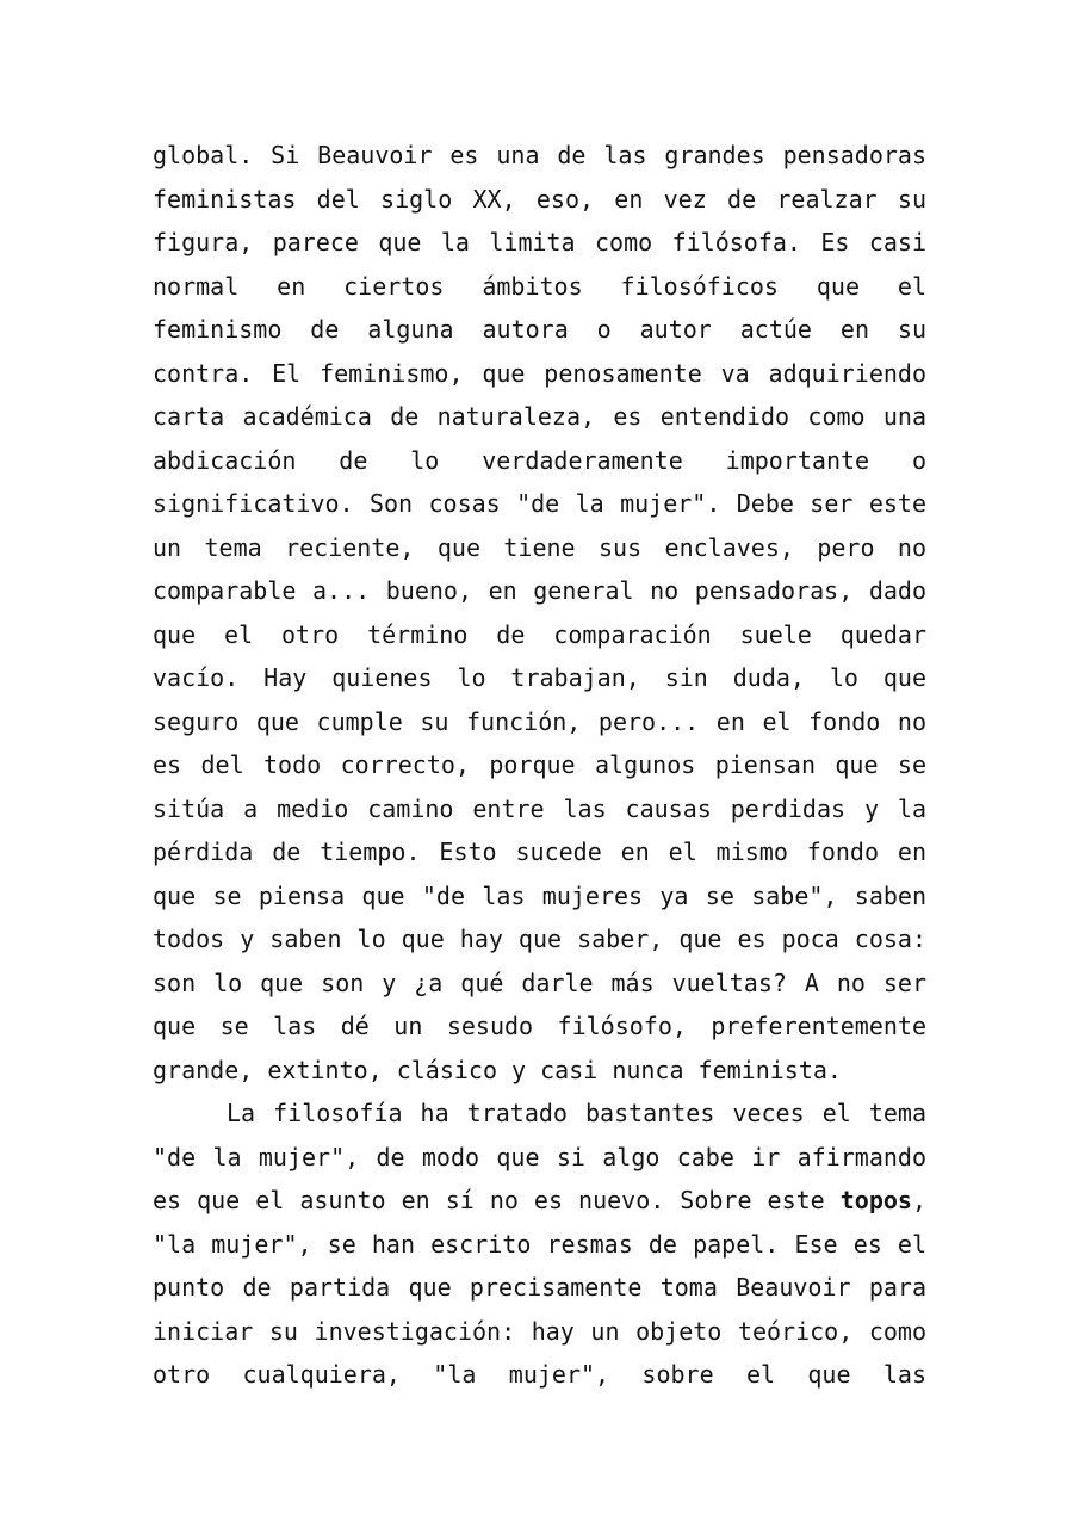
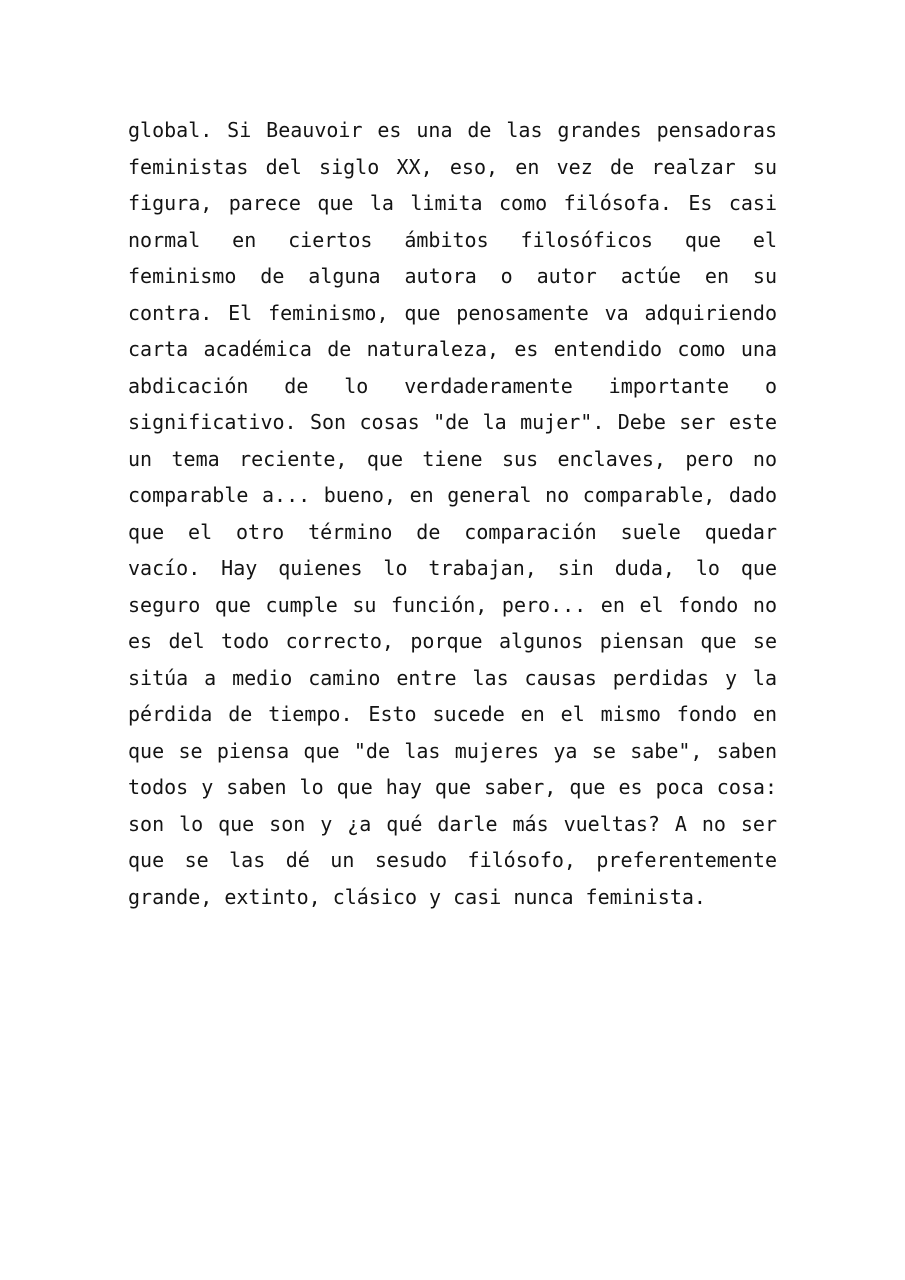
- global. Si Beauvoir es una de las grandes pensadoras feministas del siglo XX, eso, en vez de realzar su figura, parece que la limita como filósofa. Es casi normal en ciertos ámbitos filosóficos que el feminismo de alguna autora o autor actúe en su contra. El feminismo, que penosamente va adquiriendo carta académica de naturaleza, es entendido como una abdicación de lo verdaderamente importante o significativo. Son cosas "de la mujer". Debe ser este un tema reciente, que tiene sus enclaves, pero no comparable a... bueno, en general no pensadoras, dado que el otro término de comparación suele quedar vacío. Hay quienes lo trabajan, sin duda, lo que seguro que cumple su función, pero... en el fondo no es del todo correcto, porque algunos piensan que se sitúa a medio camino entre las causas perdidas y la pérdida de tiempo. Esto sucede en el mismo fondo en que se piensa que "de las mujeres ya se sabe", saben todos y saben lo que hay que saber, que es poca cosa: son lo que son y ¿a qué darle más vueltas? A no ser que se las dé un sesudo filósofo, preferentemente grande, extinto, clásico y casi nunca feminista.
+ global. Si Beauvoir es una de las grandes pensadoras feministas del siglo XX, eso, en vez de realzar su figura, parece que la limita como filósofa. Es casi normal en ciertos ámbitos filosóficos que el feminismo de alguna autora o autor actúe en su contra. El feminismo, que penosamente va adquiriendo carta académica de naturaleza, es entendido como una abdicación de lo verdaderamente importante o significativo. Son cosas "de la mujer". Debe ser este un tema reciente, que tiene sus enclaves, pero no comparable a... bueno, en general no comparable, dado que el otro término de comparación suele quedar vacío. Hay quienes lo trabajan, sin duda, lo que seguro que cumple su función, pero... en el fondo no es del todo correcto, porque algunos piensan que se sitúa a medio camino entre las causas perdidas y la pérdida de tiempo. Esto sucede en el mismo fondo en que se piensa que "de las mujeres ya se sabe", saben todos y saben lo que hay que saber, que es poca cosa: son lo que son y ¿a qué darle más vueltas? A no ser que se las dé un sesudo filósofo, preferentemente grande, extinto, clásico y casi nunca feminista.
- La filosofía ha tratado bastantes veces el tema "de la mujer", de modo que si algo cabe ir afirmando es que el asunto en sí no es nuevo. Sobre este topos, "la mujer", se han escrito resmas de papel. Ese es el punto de partida que precisamente toma Beauvoir para iniciar su investigación: hay un objeto teórico, como otro cualquiera, "la mujer", sobre el que las
